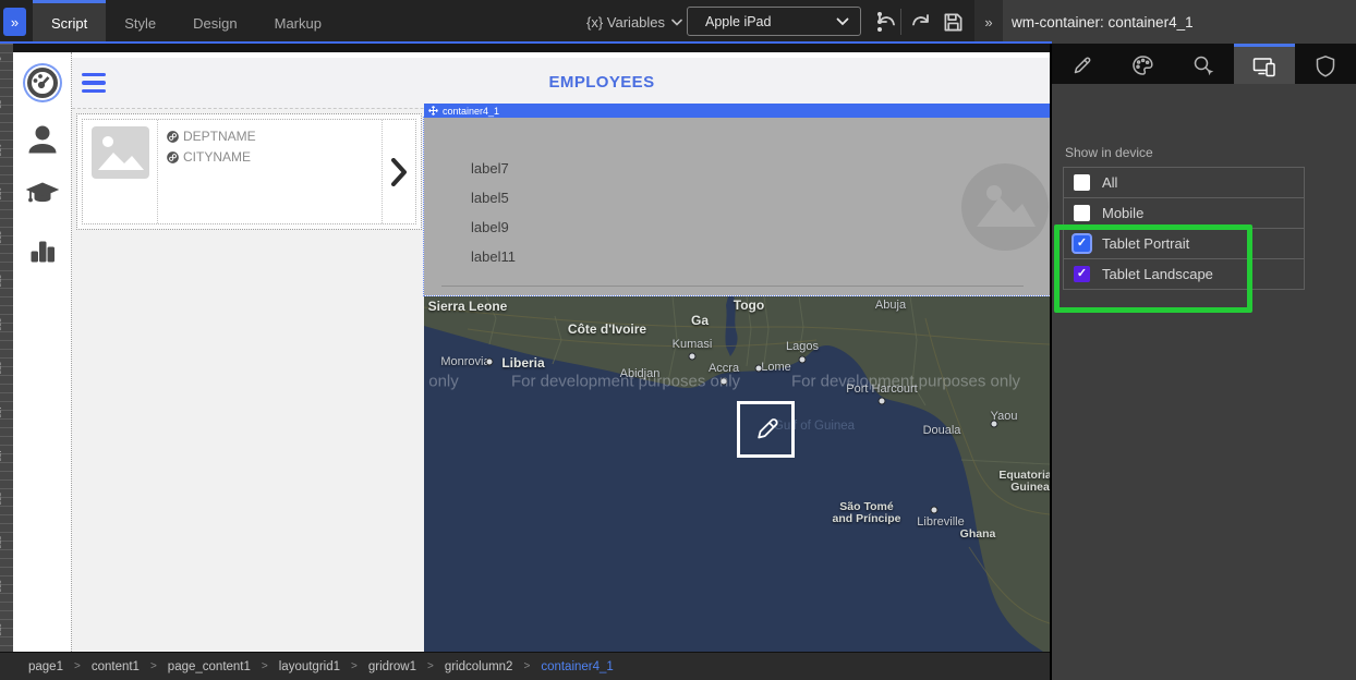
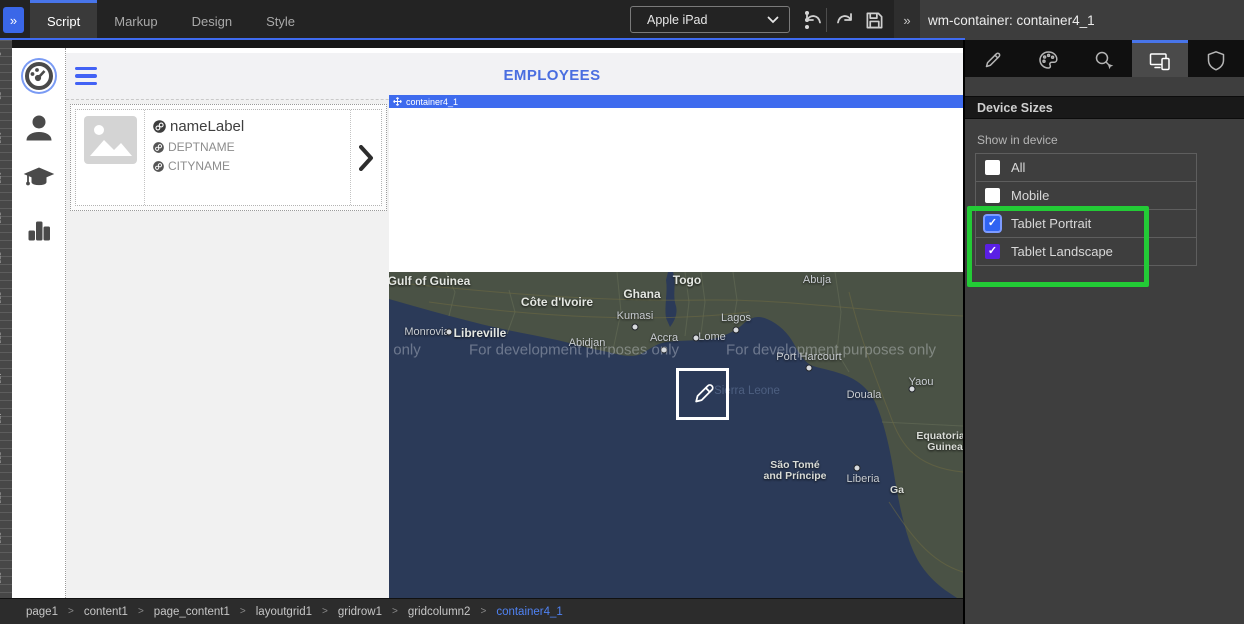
  »
  Script
- Style
+ Markup
  Design
- Markup
+ Style
- {x} Variables
  Apple iPad
  »
  wm-container: container4_1
  EMPLOYEES
+ nameLabel
  DEPTNAME
  CITYNAME
  container4_1
- label7
- label5
- label9
- label11
- Sierra Leone
+ Gulf of Guinea
  Côte d'Ivoire
- Ga
+ Ghana
  Togo
- Liberia
+ Libreville
  Monrovi
  Kumasi
  Abidjan
  Accra
  Lome
  Lagos
  Abuja
  Port Harcourt
- Gulf of Guinea
+ Sierra Leone
  Douala
  Yaou
  Equatoria
  Guinea
  São Tomé
  and Príncipe
- Libreville
+ Liberia
- Ghana
+ Ga
  only
  For development purposes only
  For development purposes only
  page1
  >
  content1
  >
  page_content1
  >
  layoutgrid1
  >
  gridrow1
  >
  gridcolumn2
  >
  container4_1
+ Device Sizes
  Show in device
  All
  Mobile
  ✓
  Tablet Portrait
  ✓
  Tablet Landscape
